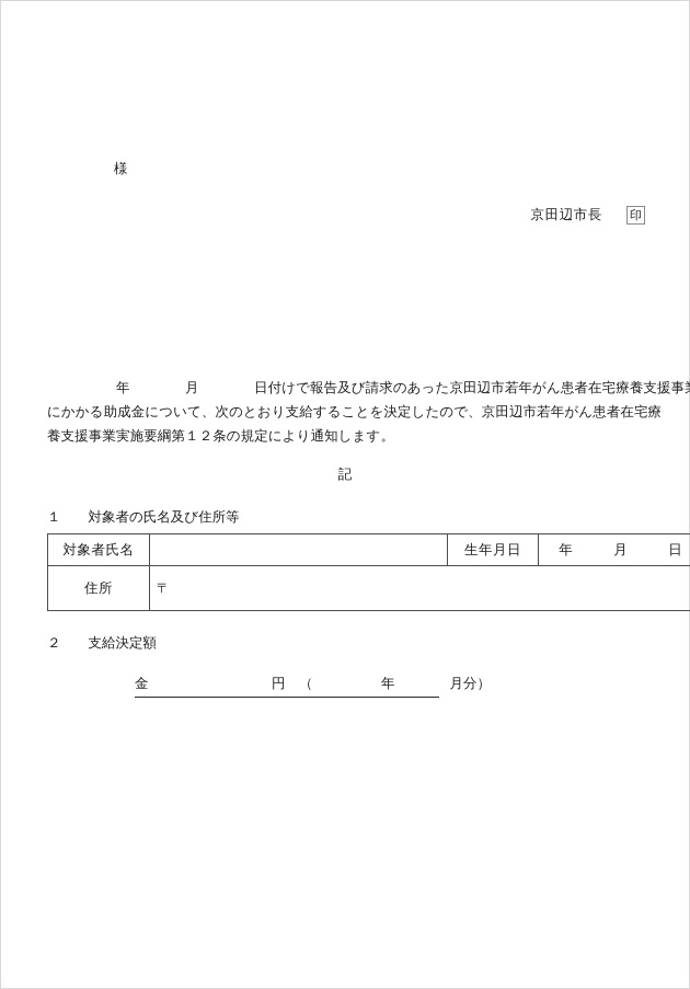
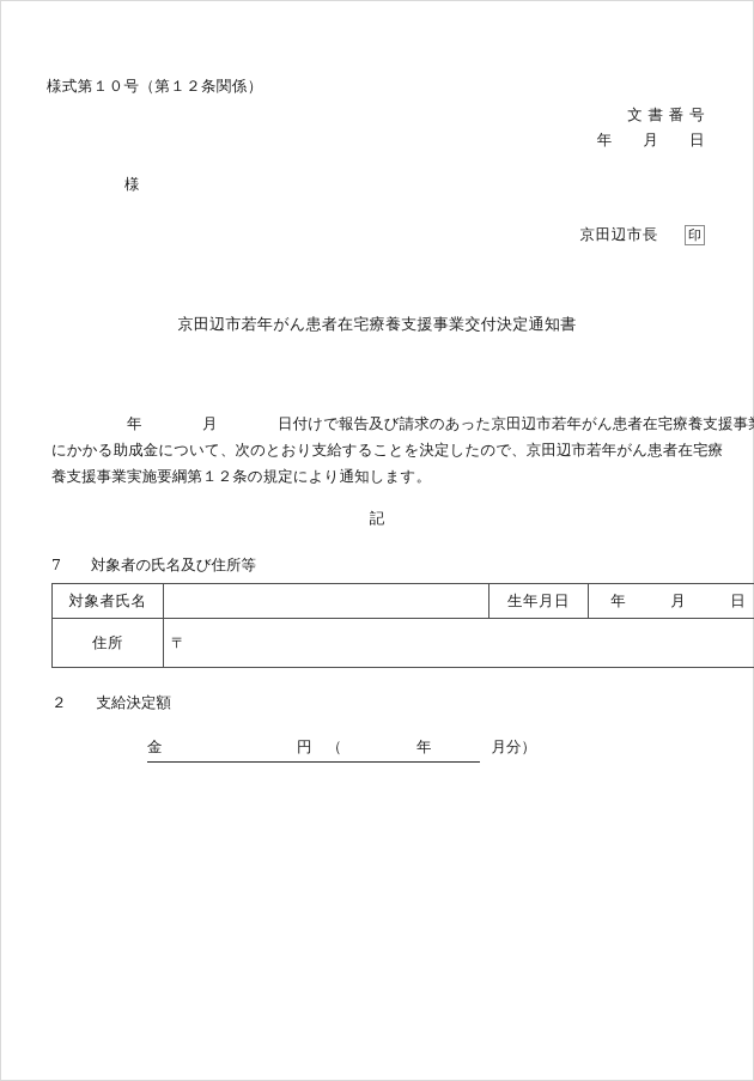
+ 様式第１０号（第１２条関係）
+ 文 書 番 号
+ 年 月 日
  様
  京田辺市長
  印
+ 京田辺市若年がん患者在宅療養支援事業交付決定通知書
  年 月 日付けで報告及び請求のあった京田辺市若年がん患者在宅療養支援事
  にかかる助成金について、次のとおり支給することを決定したので、京田辺市若年がん患者在宅療
  養支援事業実施要綱第１２条の規定により通知します。
  記
- １ 対象者の氏名及び住所等
+ 7 対象者の氏名及び住所等
  対象者氏名		生年月日	年 月 日
  住所	〒
  ２ 支給決定額
  金 円 （ 年 月分）
